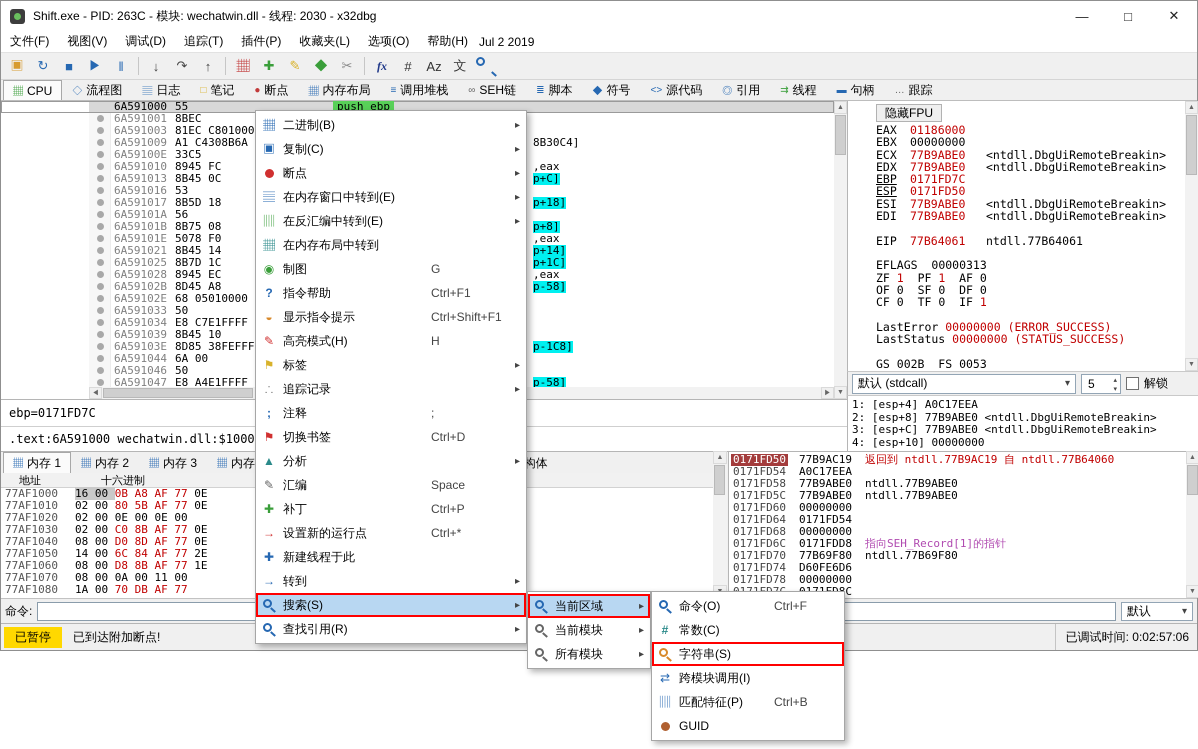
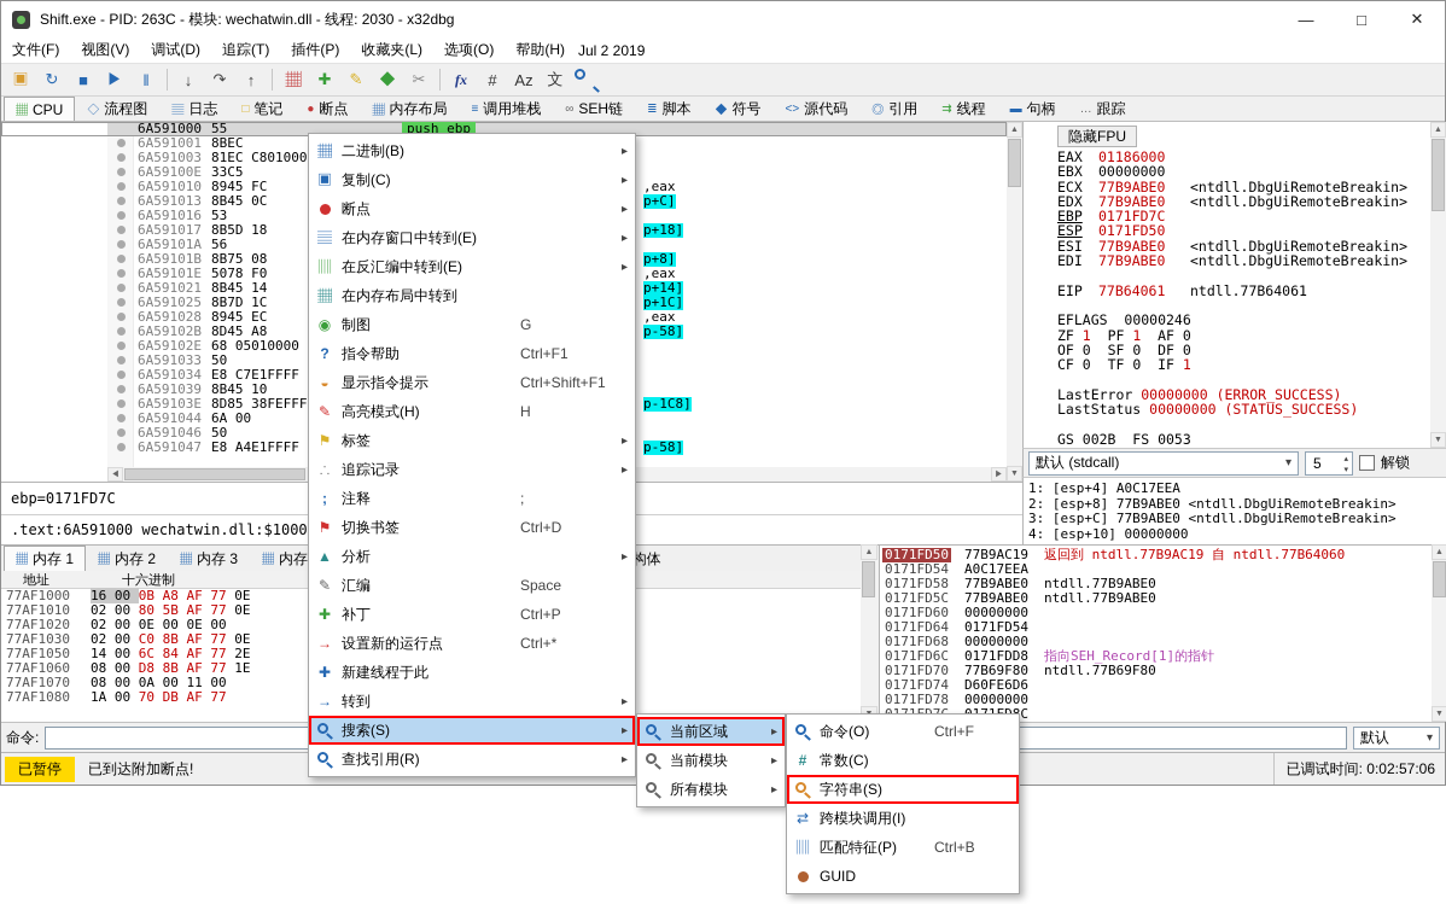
  Shift.exe - PID: 263C - 模块: wechatwin.dll - 线程: 2030 - x32dbg
  —
  □
  ✕
  文件(F)
  视图(V)
  调试(D)
  追踪(T)
  插件(P)
  收藏夹(L)
  选项(O)
  帮助(H)
  Jul 2 2019
  ▣
  ↻
  ■
  ▶
  ‖
  ↓
  ↷
  ↑
  ▦
  ✚
  ✎
  ◆
  ✂
  fx
  #
  Az
  文
  ▦
  CPU
  ◇
  流程图
  ▤
  日志
  □
  笔记
  ●
  断点
  ▦
  内存布局
  ≡
  调用堆栈
  ∞
  SEH链
  ≣
  脚本
  ◆
  符号
  <>
  源代码
  ◎
  引用
  ⇉
  线程
  ▬
  句柄
  …
  跟踪
  6A591000
  55
  push ebp
  6A591001
  8BEC
  6A591003
  81EC C801000
- 6A591009
- A1 C4308B6A
- 8B30C4]
  6A59100E
  33C5
  6A591010
  8945 FC
  ,eax
  6A591013
  8B45 0C
  p+C]
  6A591016
  53
  6A591017
  8B5D 18
  p+18]
  6A59101A
  56
  6A59101B
  8B75 08
  p+8]
  6A59101E
  5078 F0
  ,eax
  6A591021
  8B45 14
  p+14]
  6A591025
  8B7D 1C
  p+1C]
  6A591028
  8945 EC
  ,eax
  6A59102B
  8D45 A8
  p-58]
  6A59102E
  68 05010000
  6A591033
  50
  6A591034
  E8 C7E1FFFF
  6A591039
  8B45 10
  6A59103E
  8D85 38FEFFF
  p-1C8]
  6A591044
  6A 00
  6A591046
  50
  6A591047
  E8 A4E1FFFF
  p-58]
  ebp=0171FD7C
  .text:6A591000 wechatwin.dll:$1000
  隐藏FPU
  EAX 01186000
  EBX 00000000
  ECX 77B9ABE0 <ntdll.DbgUiRemoteBreakin>
  EDX 77B9ABE0 <ntdll.DbgUiRemoteBreakin>
  EBP 0171FD7C
  ESP 0171FD50
  ESI 77B9ABE0 <ntdll.DbgUiRemoteBreakin>
  EDI 77B9ABE0 <ntdll.DbgUiRemoteBreakin>
  EIP 77B64061 ntdll.77B64061
- EFLAGS 00000313
+ EFLAGS 00000246
  ZF 1 PF 1 AF 0
  OF 0 SF 0 DF 0
  CF 0 TF 0 IF 1
  LastError 00000000 (ERROR_SUCCESS)
  LastStatus 00000000 (STATUS_SUCCESS)
  GS 002B FS 0053
  默认 (stdcall)
  5
  解锁
  1: [esp+4] A0C17EEA
  2: [esp+8] 77B9ABE0 <ntdll.DbgUiRemoteBreakin>
  3: [esp+C] 77B9ABE0 <ntdll.DbgUiRemoteBreakin>
  4: [esp+10] 00000000
  ▦
  内存 1
  ▦
  内存 2
  ▦
  内存 3
  ▦
  地址
  十六进制
  77AF1000
  16 00 0B A8 AF 77 0E
  77AF1010
  02 00 80 5B AF 77 0E
  77AF1020
  02 00 0E 00 0E 00
  77AF1030
  02 00 C0 8B AF 77 0E
- 77AF1040
- 08 00 D0 8D AF 77 0E
  77AF1050
  14 00 6C 84 AF 77 2E
  77AF1060
  08 00 D8 8B AF 77 1E
  77AF1070
  08 00 0A 00 11 00
  77AF1080
  1A 00 70 DB AF 77
  0171FD50
  77B9AC19
  返回到 ntdll.77B9AC19 自 ntdll.77B64060
  0171FD54
  A0C17EEA
  0171FD58
  77B9ABE0
  ntdll.77B9ABE0
  0171FD5C
  77B9ABE0
  ntdll.77B9ABE0
  0171FD60
  00000000
  0171FD64
  0171FD54
  0171FD68
  00000000
  0171FD6C
  0171FDD8
  指向SEH_Record[1]的指针
  0171FD70
  77B69F80
  ntdll.77B69F80
  0171FD74
  D60FE6D6
  0171FD78
  00000000
  命令:
  默认
  已暂停
  已到达附加断点!
  已调试时间: 0:02:57:06
  ▦
  二进制(B)
  ▣
  复制(C)
  断点
  ▤
  在内存窗口中转到(E)
  ▥
  在反汇编中转到(E)
  ▦
  在内存布局中转到
  ◉
  制图
  G
  ?
  指令帮助
  Ctrl+F1
  ◒
  显示指令提示
  Ctrl+Shift+F1
  ✎
  高亮模式(H)
  H
  ⚑
  标签
  ∴
  追踪记录
  ;
  注释
  ;
  ⚑
  切换书签
  Ctrl+D
  ▲
  分析
  ✎
  汇编
  Space
  ✚
  补丁
  Ctrl+P
  →
  设置新的运行点
  Ctrl+*
  ✚
  新建线程于此
  →
  转到
  搜索(S)
  查找引用(R)
  当前区域
  当前模块
  所有模块
  命令(O)
  Ctrl+F
  #
  常数(C)
  字符串(S)
  ⇄
  跨模块调用(I)
  ▥
  匹配特征(P)
  Ctrl+B
  GUID
